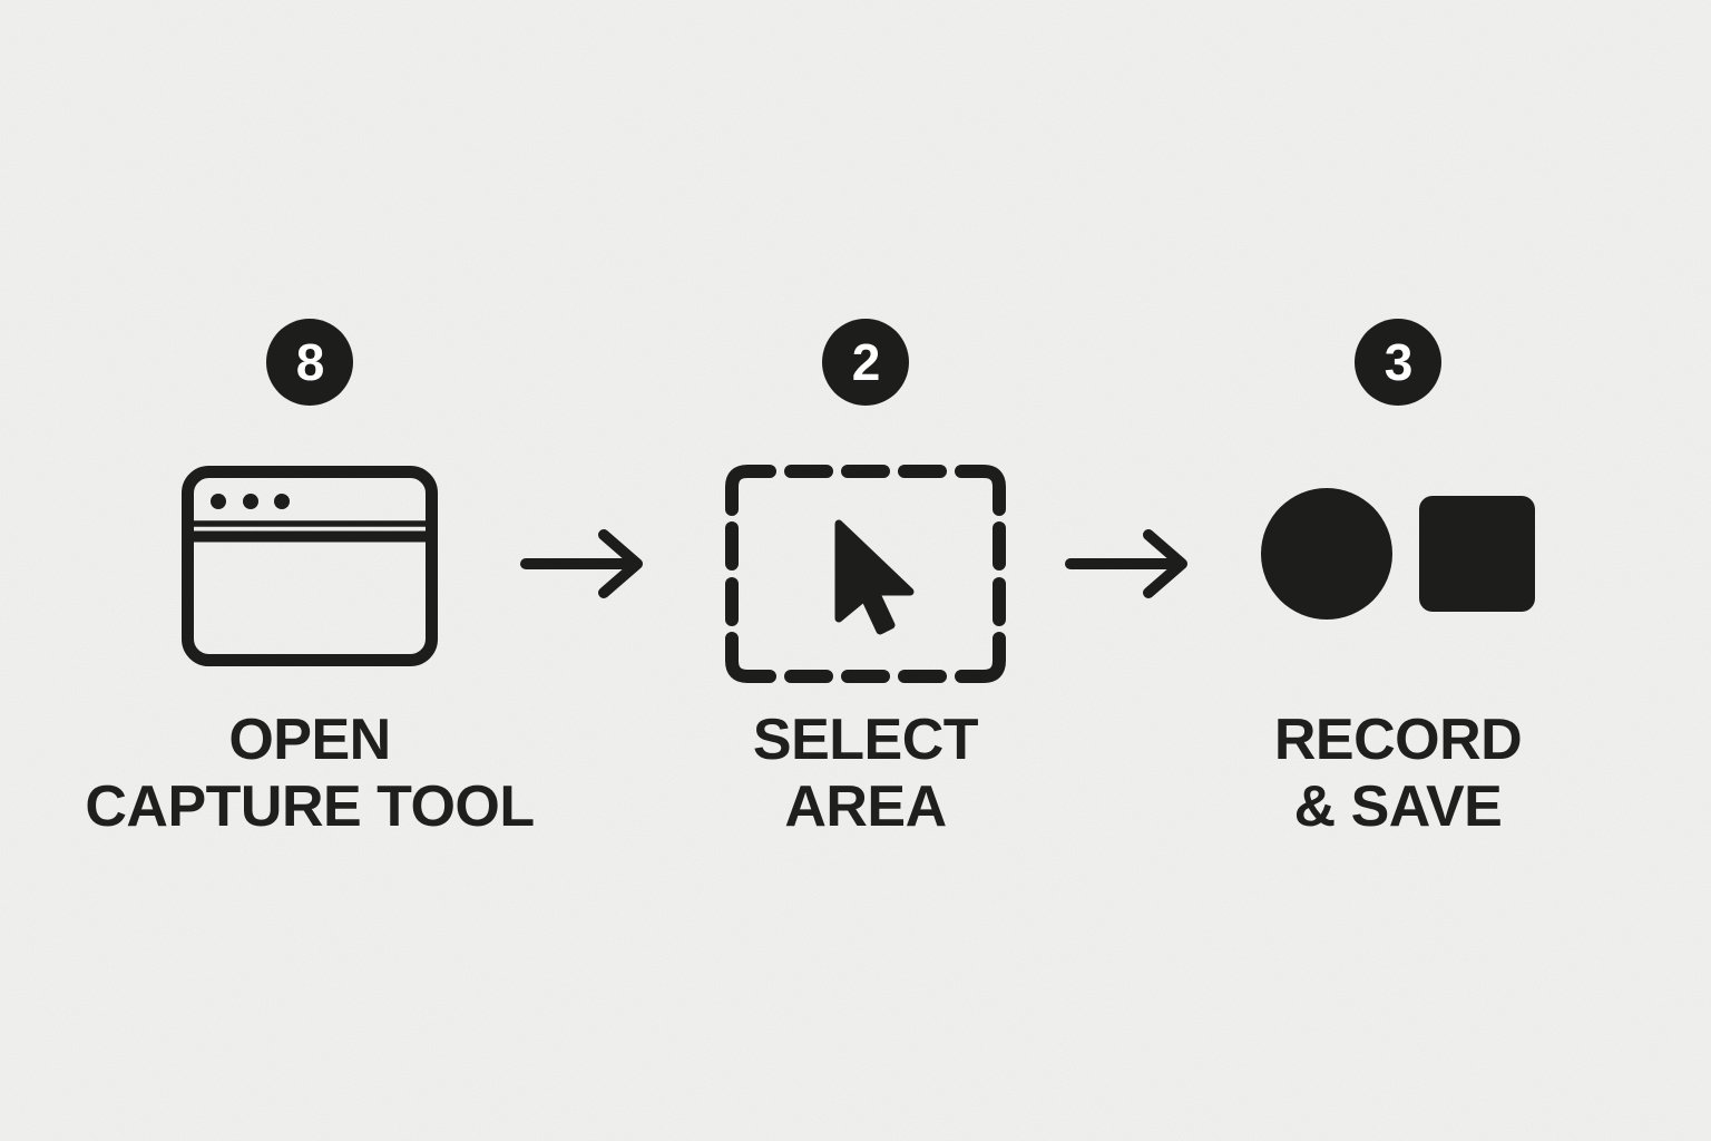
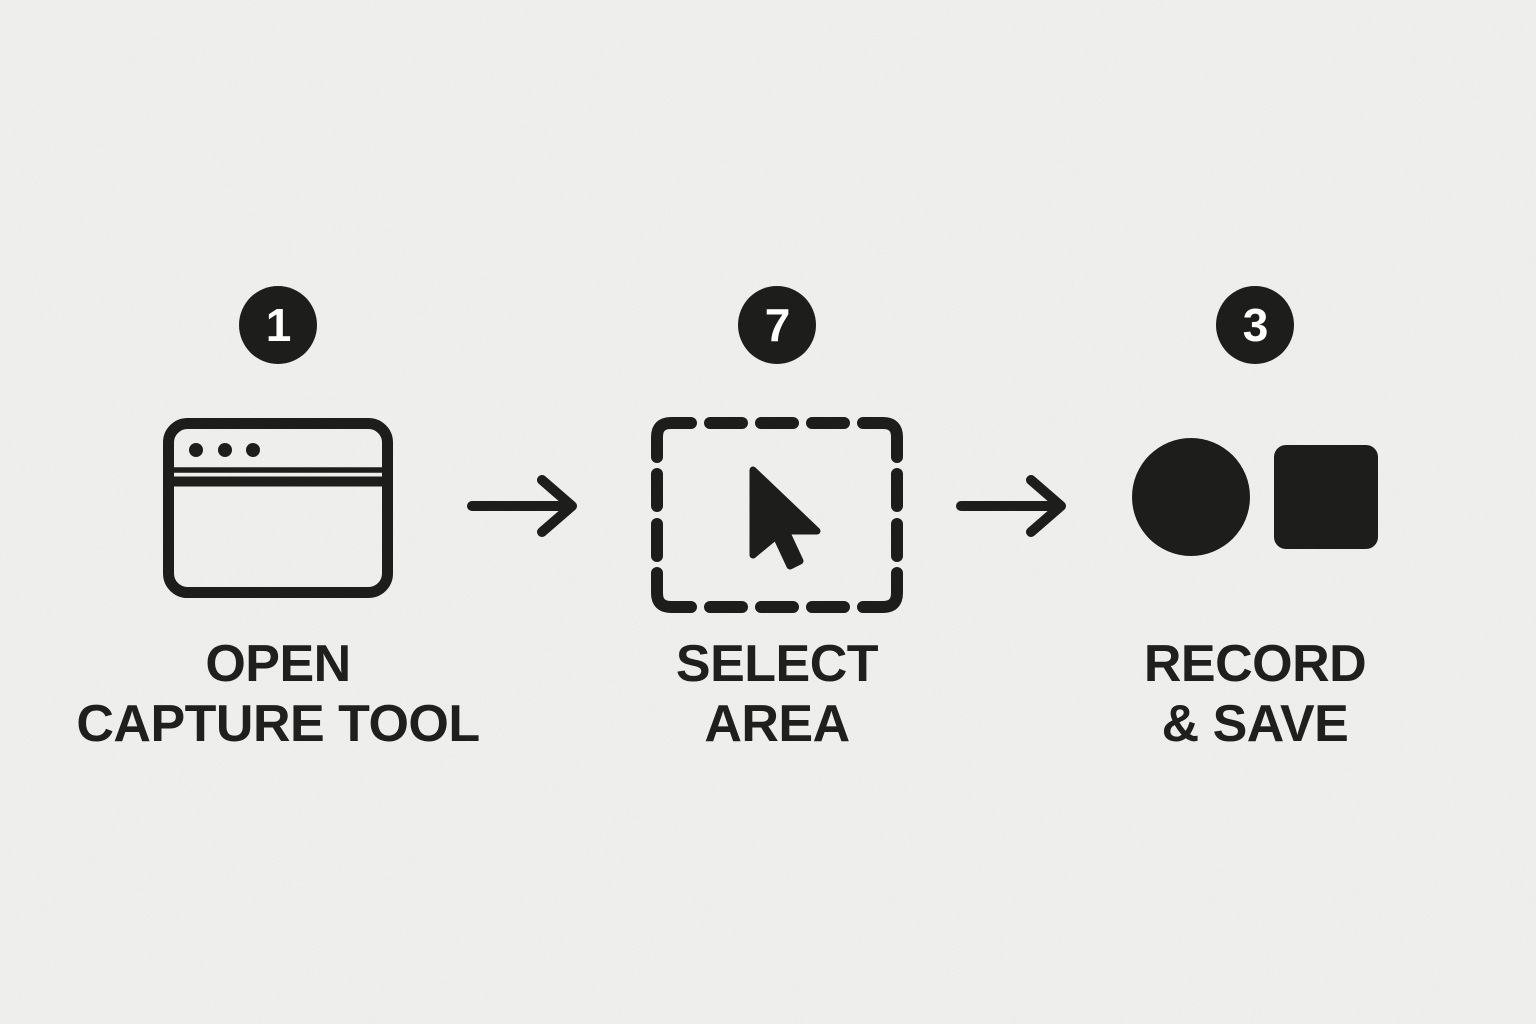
- 8
+ 1
  OPEN
  CAPTURE TOOL
- 2
+ 7
  SELECT
  AREA
  3
  RECORD
  & SAVE
